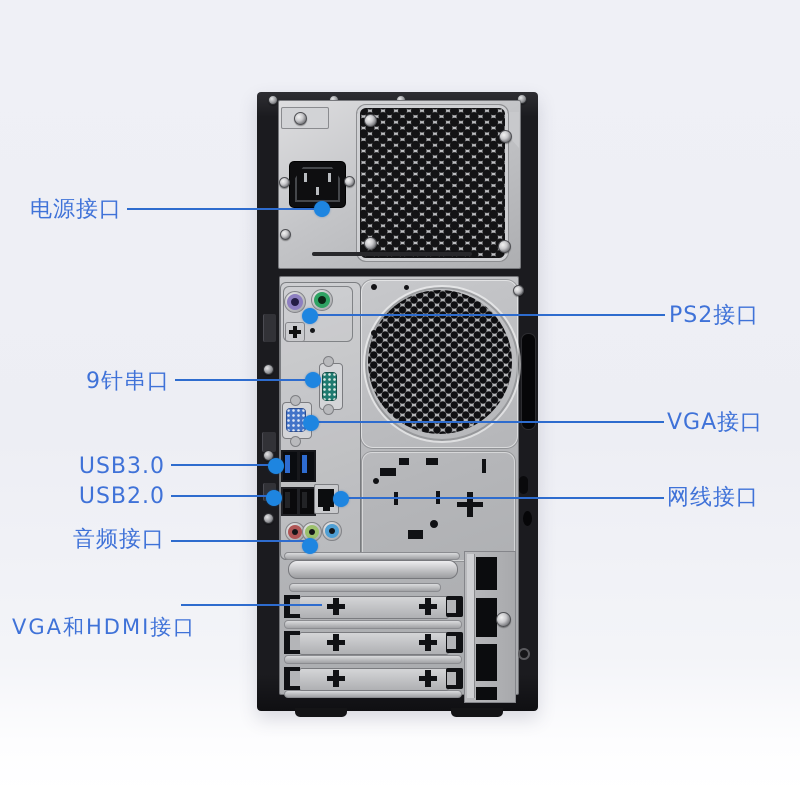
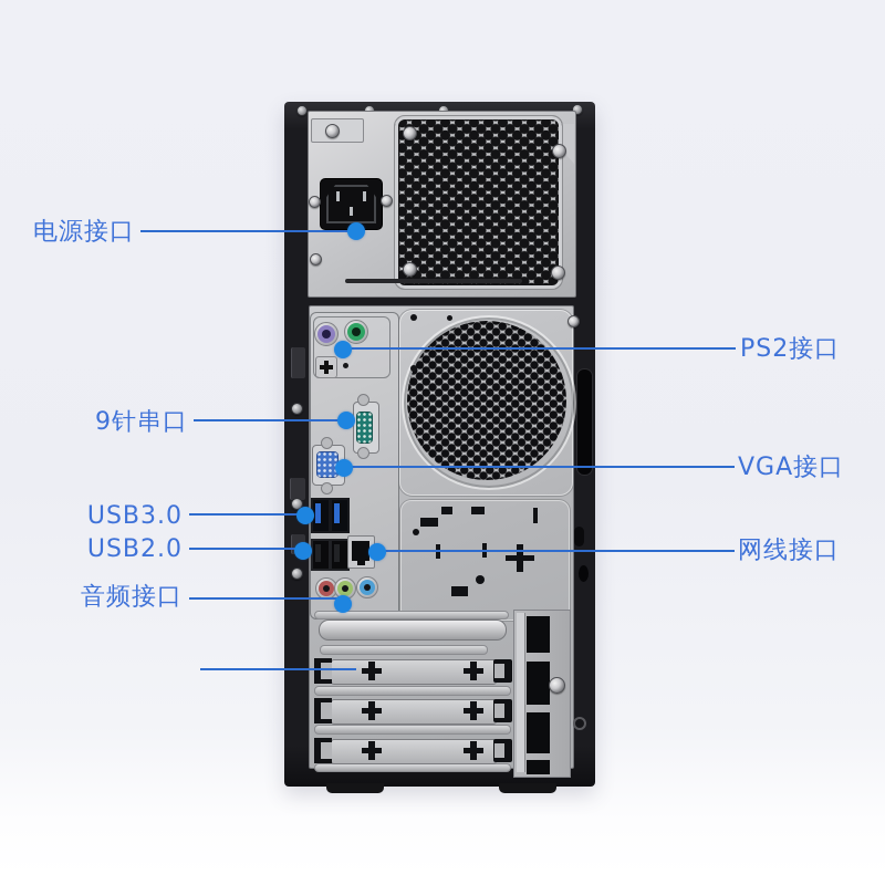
  电源接口
  PS2接口
  9针串口
  VGA接口
  USB3.0
  USB2.0
  网线接口
  音频接口
- VGA和HDMI接口
